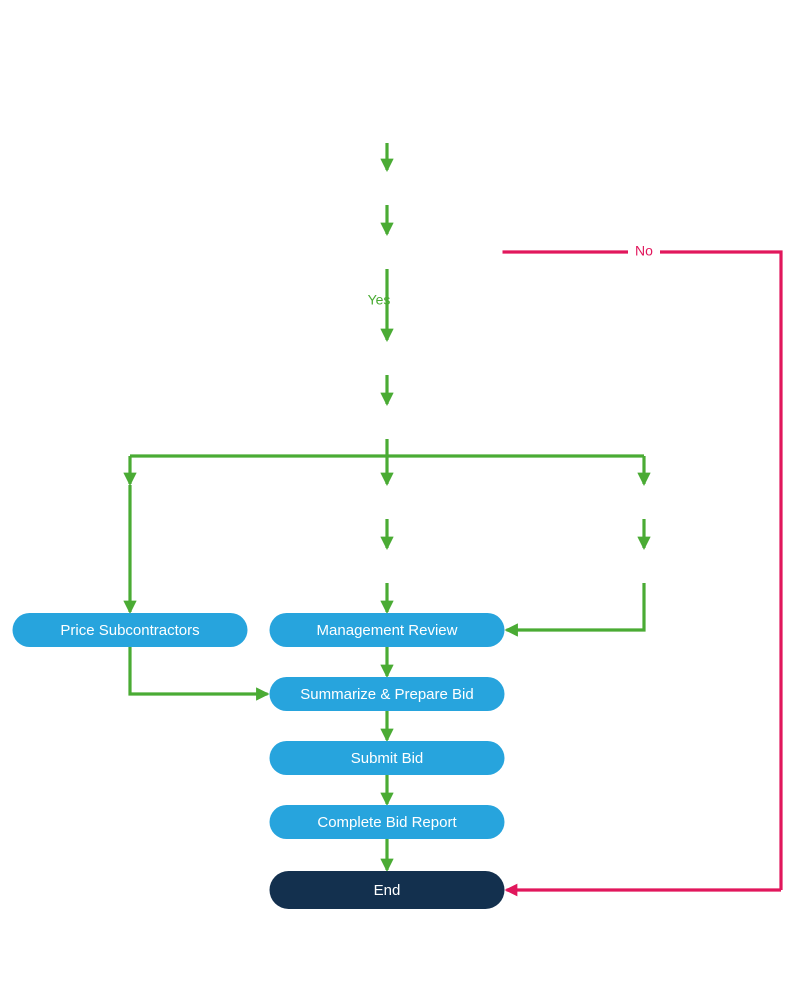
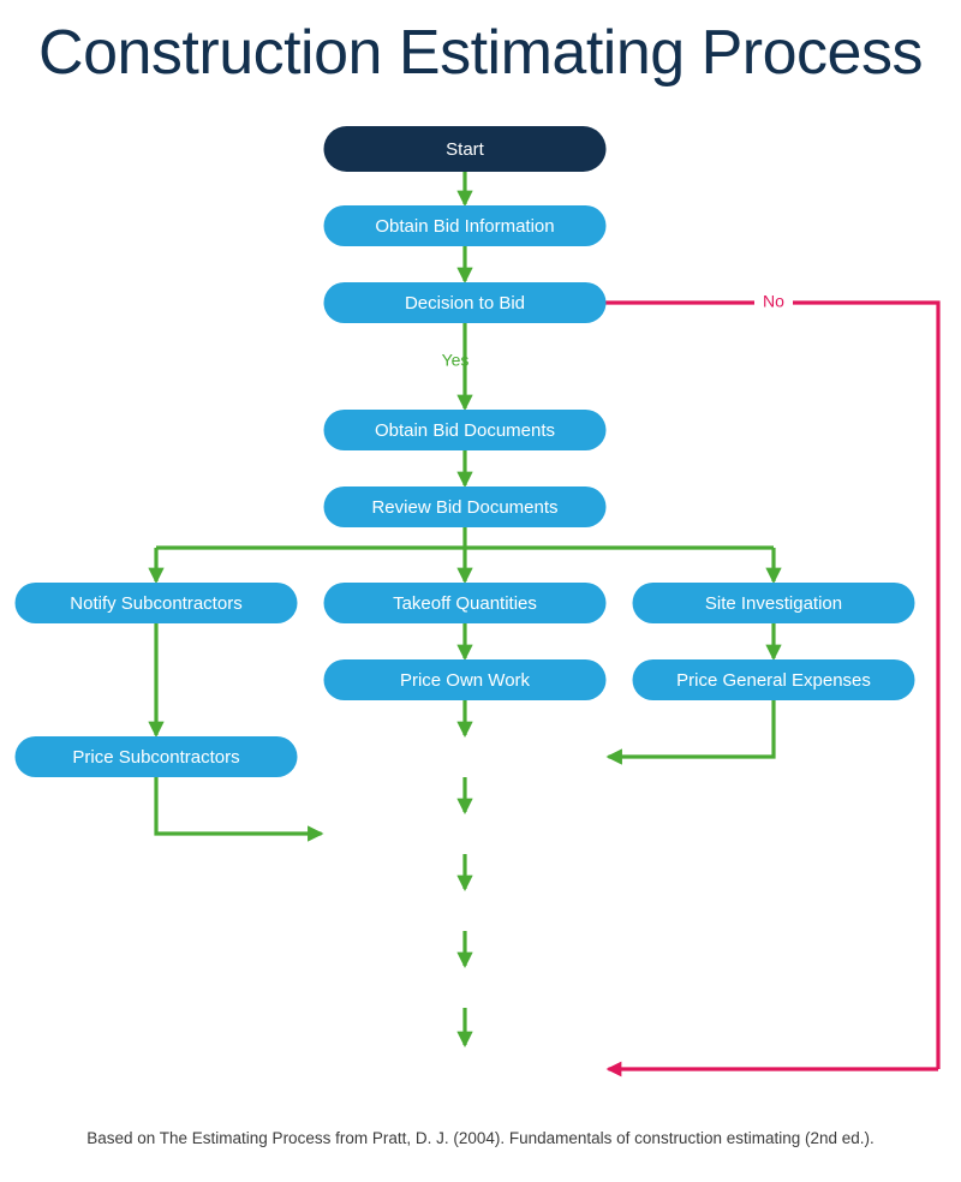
+ Construction Estimating Process
+ Start
+ Obtain Bid Information
+ Decision to Bid
+ Obtain Bid Documents
+ Review Bid Documents
+ Notify Subcontractors
+ Takeoff Quantities
+ Site Investigation
+ Price Own Work
+ Price General Expenses
  Price Subcontractors
- Management Review
- Summarize & Prepare Bid
- Submit Bid
- Complete Bid Report
- End
  Yes
  No
+ Based on The Estimating Process from Pratt, D. J. (2004). Fundamentals of construction estimating (2nd ed.).
